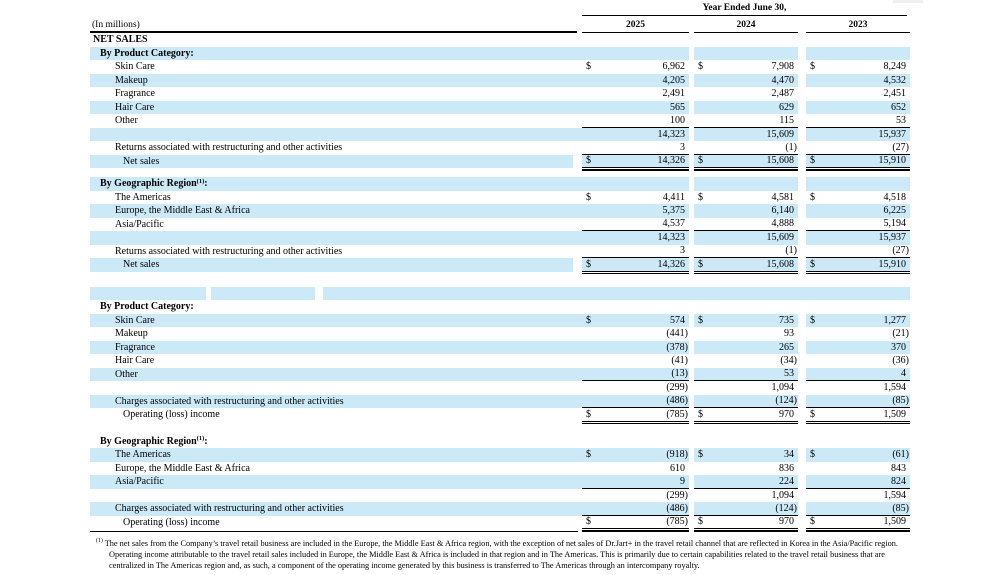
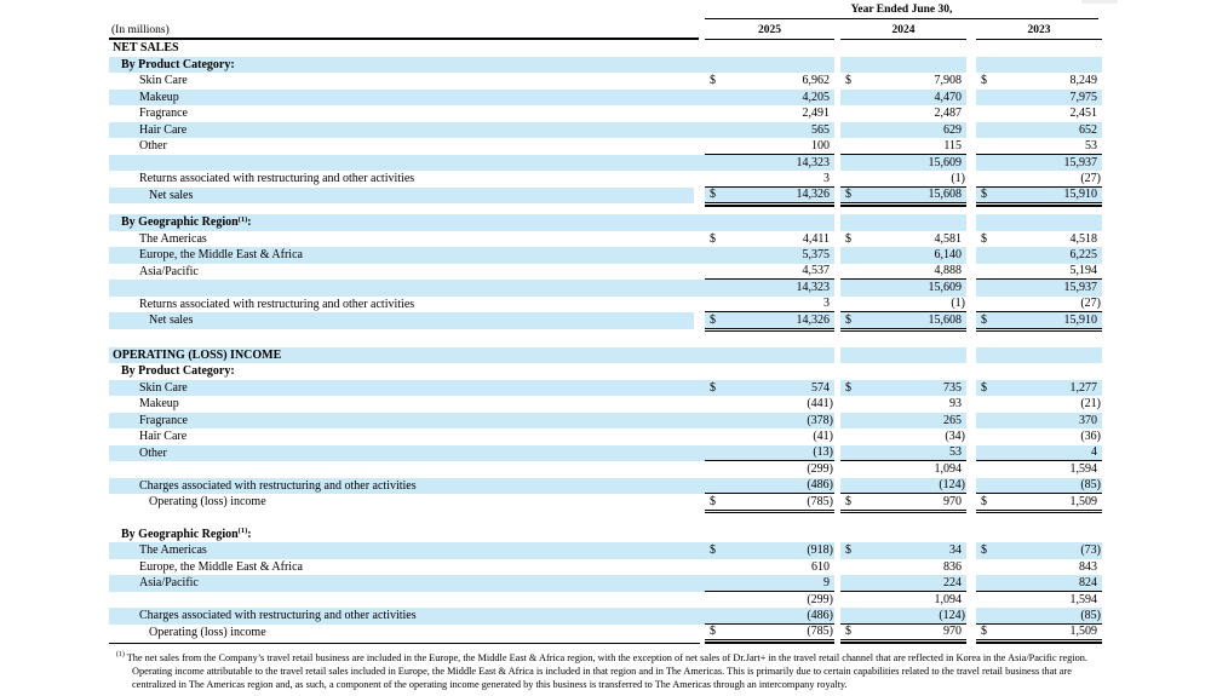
  Year Ended June 30,
  (In millions)
  2025
  2024
  2023
  NET SALES
  By Product Category:
  Skin Care
  $
  6,962
  $
  7,908
  $
  8,249
  Makeup
  4,205
  4,470
- 4,532
+ 7,975
  Fragrance
  2,491
  2,487
  2,451
  Hair Care
  565
  629
  652
  Other
  100
  115
  53
  14,323
  15,609
  15,937
  Returns associated with restructuring and other activities
  3
  (1)
  (27)
  Net sales
  $
  14,326
  $
  15,608
  $
  15,910
  By Geographic Region
  :
  The Americas
  $
  4,411
  $
  4,581
  $
  4,518
  Europe, the Middle East & Africa
  5,375
  6,140
  6,225
  Asia/Pacific
  4,537
  4,888
  5,194
  14,323
  15,609
  15,937
  Returns associated with restructuring and other activities
  3
  (1)
  (27)
  Net sales
  $
  14,326
  $
  15,608
  $
  15,910
+ OPERATING (LOSS) INCOME
  By Product Category:
  Skin Care
  $
  574
  $
  735
  $
  1,277
  Makeup
  (441)
  93
  (21)
  Fragrance
  (378)
  265
  370
  Hair Care
  (41)
  (34)
  (36)
  Other
  (13)
  53
  4
  (299)
  1,094
  1,594
  Charges associated with restructuring and other activities
  (486)
  (124)
  (85)
  Operating (loss) income
  $
  (785)
  $
  970
  $
  1,509
  By Geographic Region
  :
  The Americas
  $
  (918)
  $
  34
  $
- (61)
+ (73)
  Europe, the Middle East & Africa
  610
  836
  843
  Asia/Pacific
  9
  224
  824
  (299)
  1,094
  1,594
  Charges associated with restructuring and other activities
  (486)
  (124)
  (85)
  Operating (loss) income
  $
  (785)
  $
  970
  $
  1,509
  The net sales from the Company’s travel retail business are included in the Europe, the Middle East & Africa region, with the exception of net sales of Dr.Jart+ in the travel retail channel that are reflected in Korea in the Asia/Pacific region. Operating income attributable to the travel retail sales included in Europe, the Middle East & Africa is included in that region and in The Americas. This is primarily due to certain capabilities related to the travel retail business that are centralized in The Americas region and, as such, a component of the operating income generated by this business is transferred to The Americas through an intercompany royalty.
